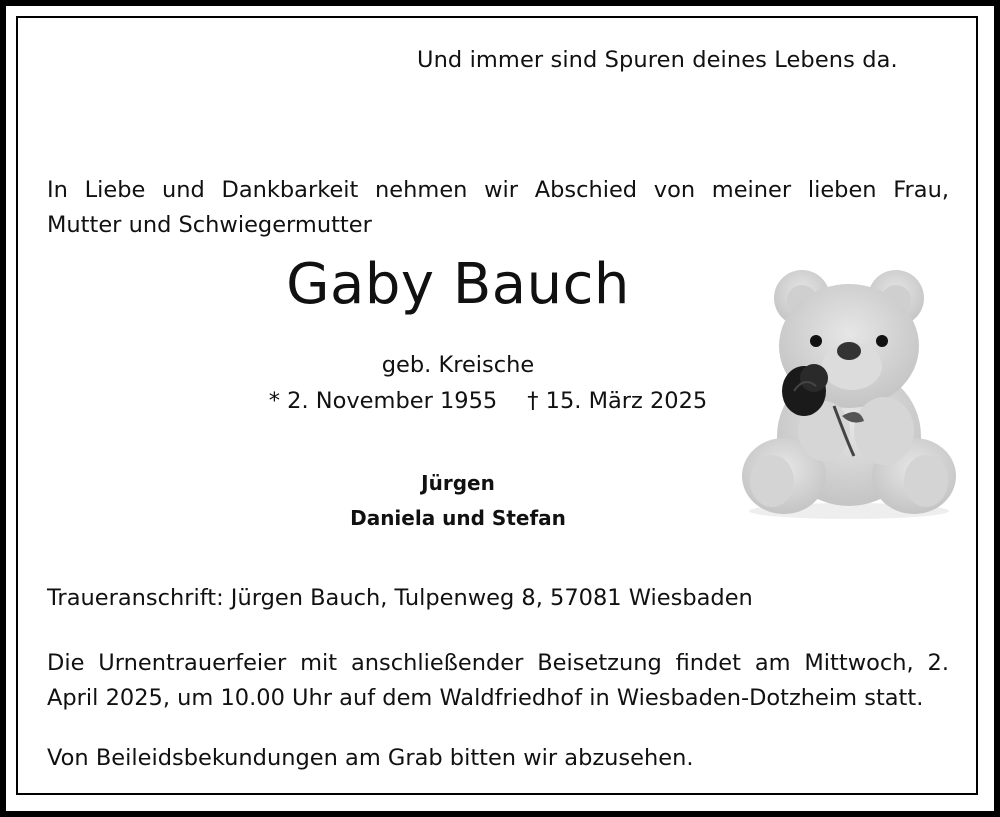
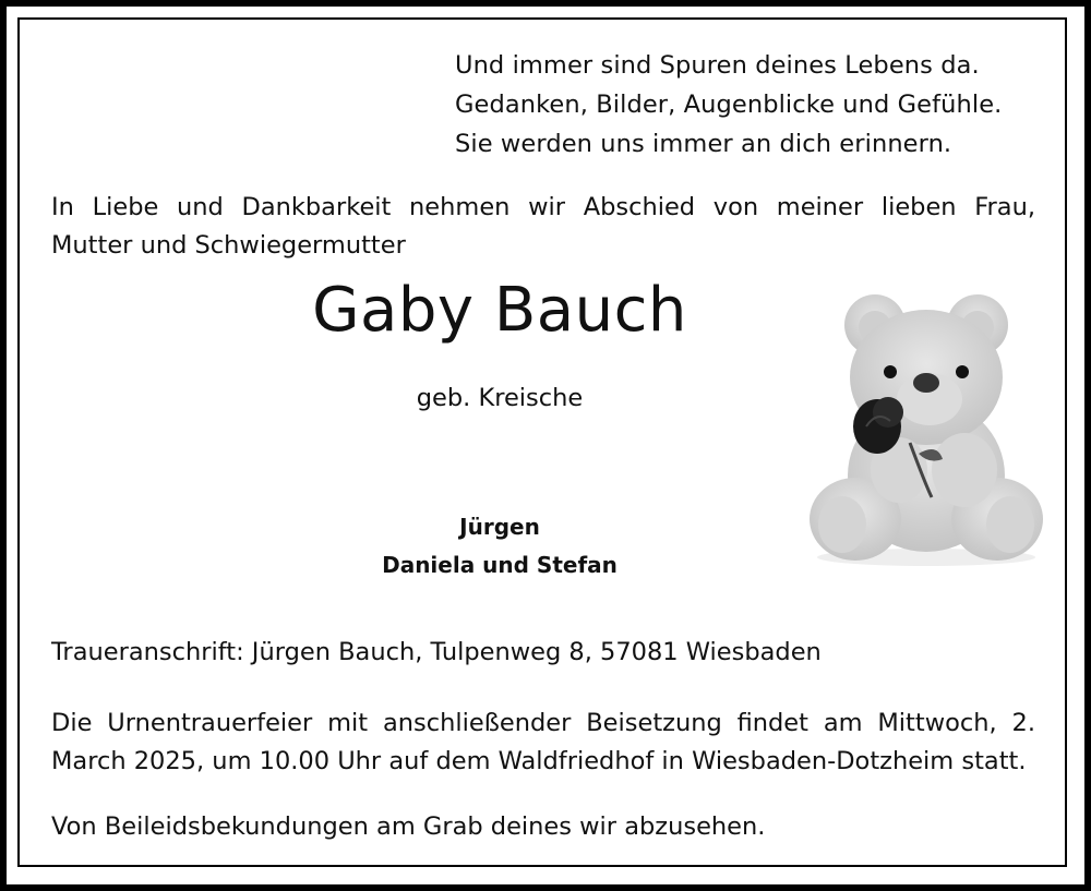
  Und immer sind Spuren deines Lebens da.
+ Gedanken, Bilder, Augenblicke und Gefühle.
+ Sie werden uns immer an dich erinnern.
  In
  Liebe
  und
  Dankbarkeit
  nehmen
  wir
  Abschied
  von
  meiner
  lieben
  Frau,
  Mutter und Schwiegermutter
  Gaby Bauch
  geb. Kreische
- * 2. November 1955 † 15. März 2025
  Jürgen
  Daniela und Stefan
  Traueranschrift: Jürgen Bauch, Tulpenweg 8, 57081 Wiesbaden
  Die
  Urnentrauerfeier
  mit
  anschließender
  Beisetzung
  findet
  am
  Mittwoch,
  2.
- April 2025, um 10.00 Uhr auf dem Waldfriedhof in Wiesbaden-Dotzheim statt.
+ March 2025, um 10.00 Uhr auf dem Waldfriedhof in Wiesbaden-Dotzheim statt.
- Von Beileidsbekundungen am Grab bitten wir abzusehen.
+ Von Beileidsbekundungen am Grab deines wir abzusehen.
